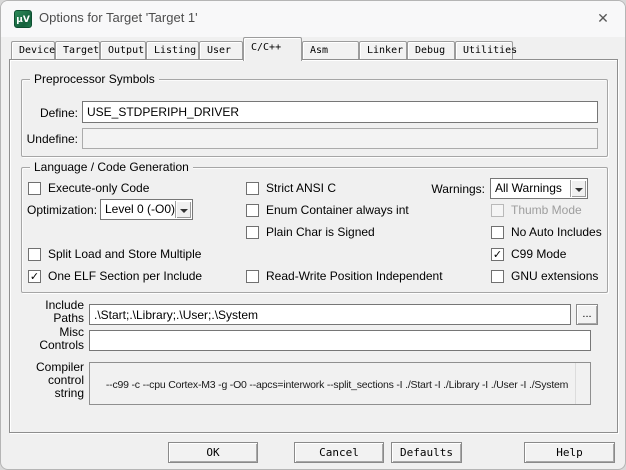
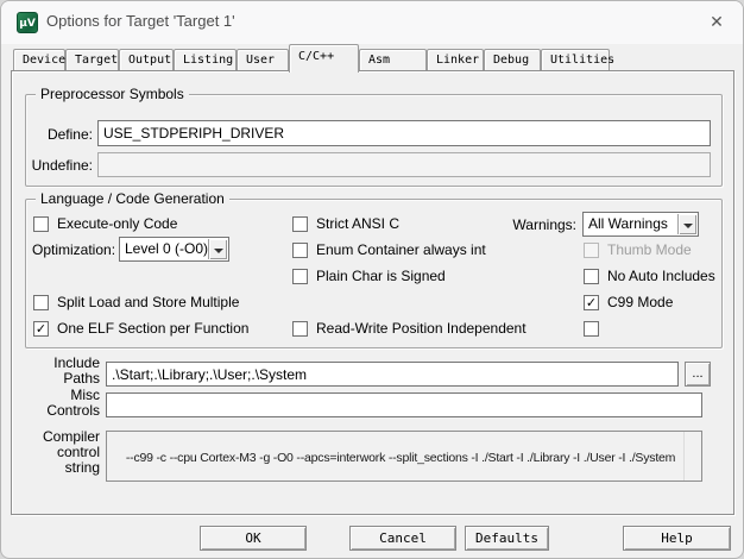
  µV
  Options for Target 'Target 1'
  ✕
  Device
  Target
  Output
  Listing
  User
  C/C++
  Asm
  Linker
  Debug
  Utilities
  Preprocessor Symbols
  Define:
  USE_STDPERIPH_DRIVER
  Undefine:
  Language / Code Generation
  Execute-only Code
  Optimization:
  Level 0 (-O0)
  Split Load and Store Multiple
  ✓
- One ELF Section per Include
+ One ELF Section per Function
  Strict ANSI C
  Enum Container always int
  Plain Char is Signed
  Read-Write Position Independent
  Warnings:
  All Warnings
  Thumb Mode
  No Auto Includes
  ✓
  C99 Mode
- GNU extensions
  Include Paths
  .\Start;.\Library;.\User;.\System
  ...
  Misc Controls
  Compiler control string
  --c99 -c --cpu Cortex-M3 -g -O0 --apcs=interwork --split_sections -I ./Start -I ./Library -I ./User -I ./System
  OK
  Cancel
  Defaults
  Help
